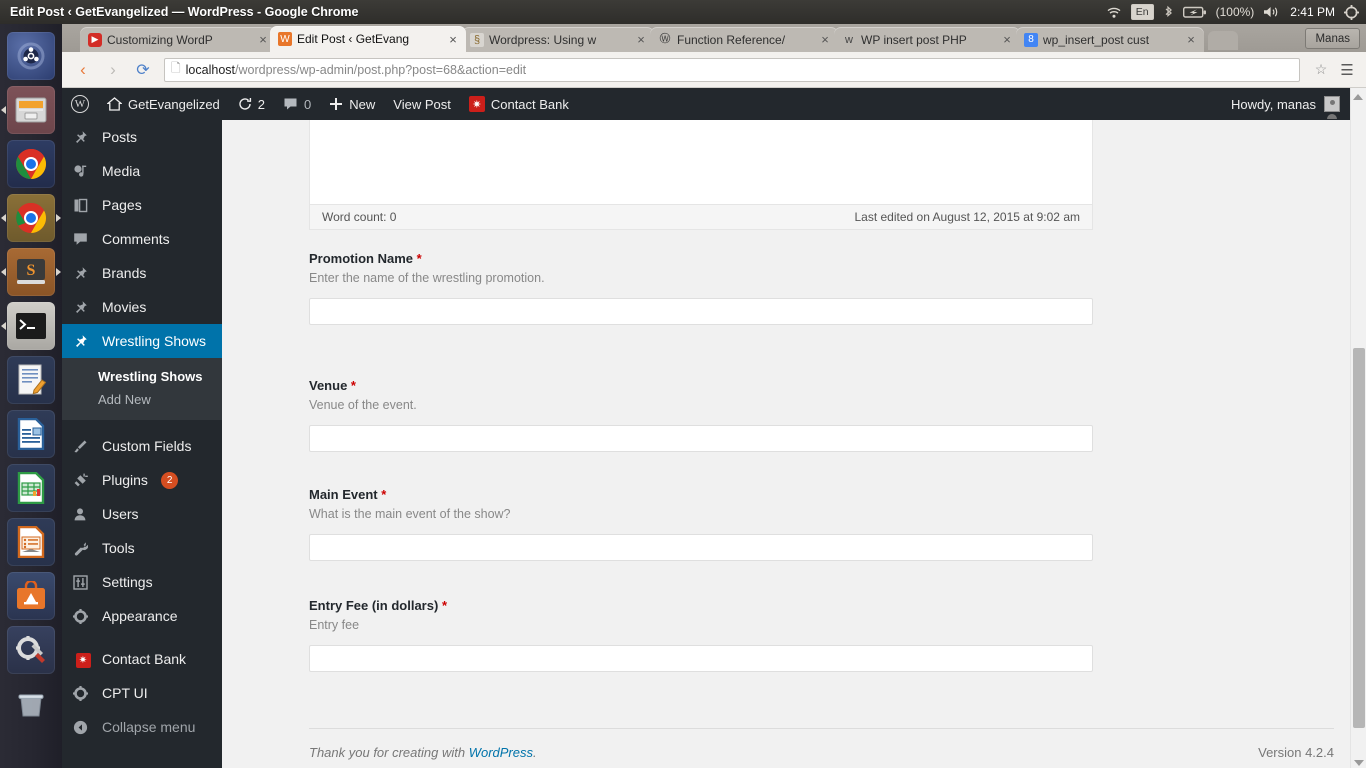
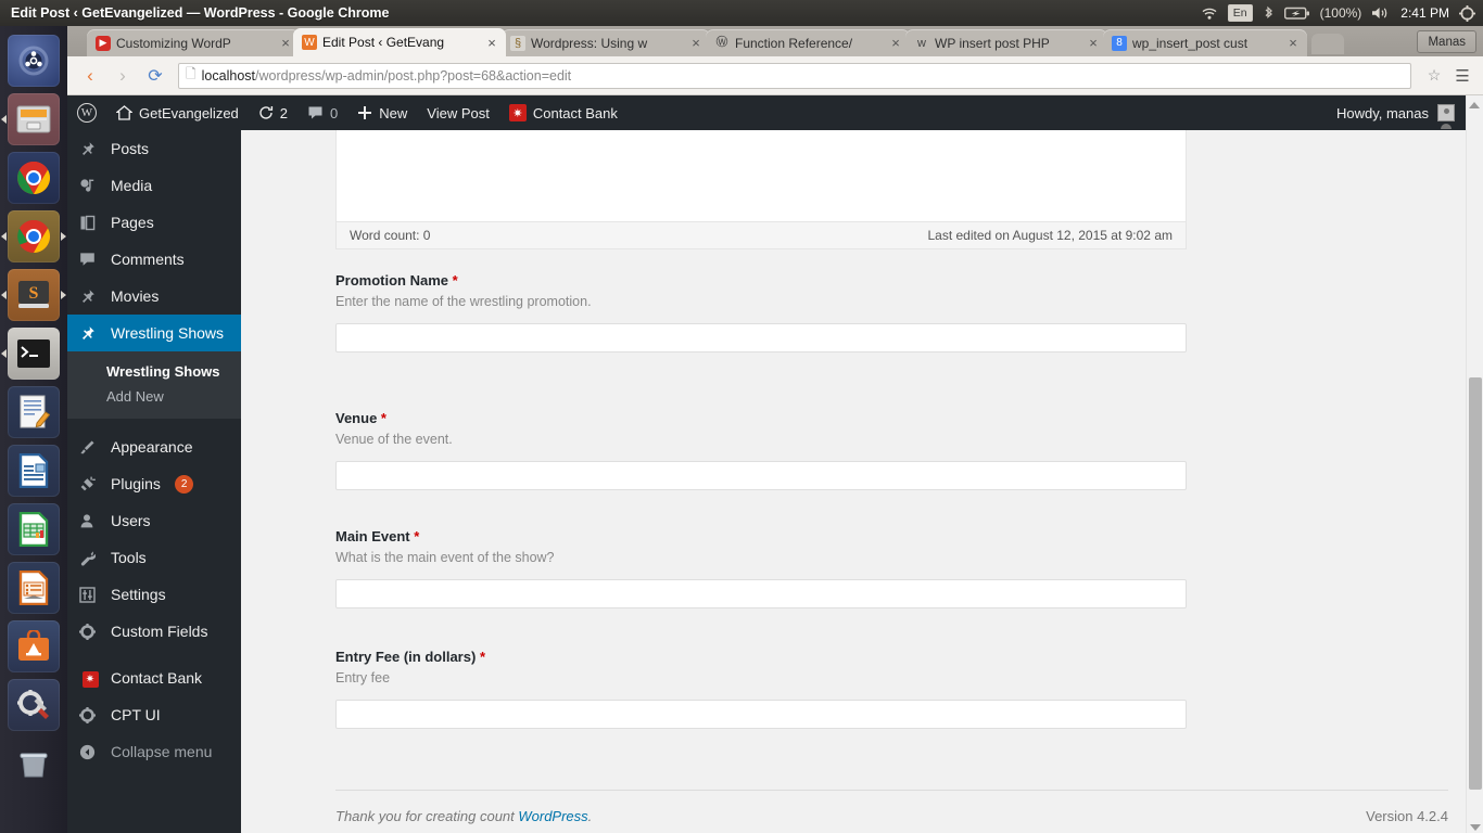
  Edit Post ‹ GetEvangelized — WordPress - Google Chrome
  En
  (100%)
  2:41 PM
  S
  ▶
  Customizing WordP
  ×
  W
  Edit Post ‹ GetEvang
  ×
  §
  Wordpress: Using w
  ×
  Ⓦ
  Function Reference/
  ×
  w
  WP insert post PHP
  ×
  8
  wp_insert_post cust
  ×
  Manas
  ‹
  ›
  ⟳
  🗋
  localhost
  /wordpress/wp-admin/post.php?post=68&action=edit
  ☆
  ☰
  W
  GetEvangelized
  2
  0
  New
  View Post
  ✷
  Contact Bank
  Howdy, manas
  Posts
  Media
  Pages
  Comments
- Brands
  Movies
  Wrestling Shows
  Wrestling Shows
  Add New
- Custom Fields
+ Appearance
  Plugins
  2
  Users
  Tools
  Settings
- Appearance
+ Custom Fields
  ✷
  Contact Bank
  CPT UI
  Collapse menu
  Word count: 0
  Last edited on August 12, 2015 at 9:02 am
  Promotion Name *
  Enter the name of the wrestling promotion.
  Venue *
  Venue of the event.
  Main Event *
  What is the main event of the show?
  Entry Fee (in dollars) *
  Entry fee
- Thank you for creating with WordPress.
+ Thank you for creating count WordPress.
  Version 4.2.4
